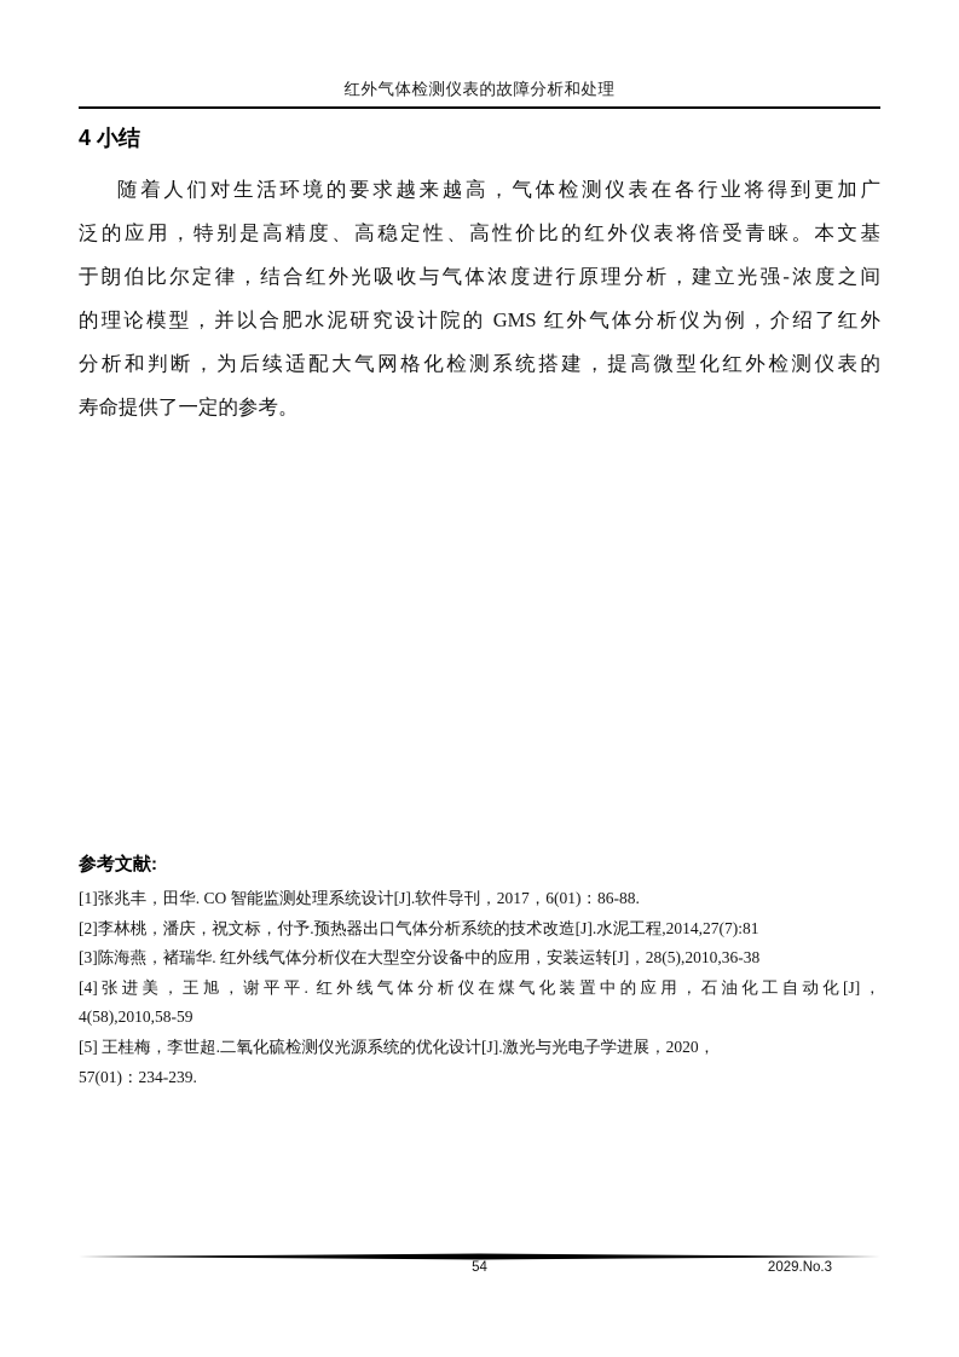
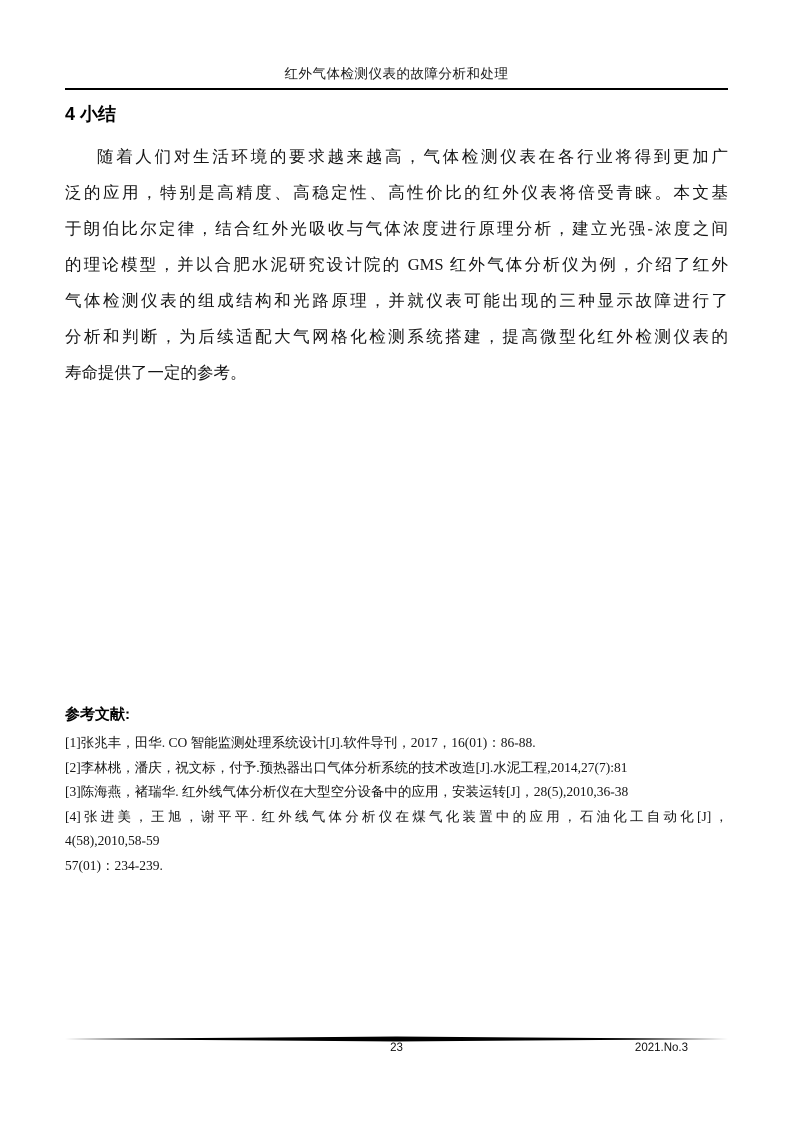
  红外气体检测仪表的故障分析和处理
  4 小结
  随着人们对生活环境的要求越来越高，气体检测仪表在各行业将得到更加广
  泛的应用，特别是高精度、高稳定性、高性价比的红外仪表将倍受青睐。本文基
  于朗伯比尔定律，结合红外光吸收与气体浓度进行原理分析，建立光强-浓度之间
  的理论模型，并以合肥水泥研究设计院的 GMS 红外气体分析仪为例，介绍了红外
+ 气体检测仪表的组成结构和光路原理，并就仪表可能出现的三种显示故障进行了
  分析和判断，为后续适配大气网格化检测系统搭建，提高微型化红外检测仪表的
  寿命提供了一定的参考。
  参考文献:
- [1]张兆丰，田华. CO 智能监测处理系统设计[J].软件导刊，2017，6(01)：86-88.
+ [1]张兆丰，田华. CO 智能监测处理系统设计[J].软件导刊，2017，16(01)：86-88.
  [2]李林桃，潘庆，祝文标，付予.预热器出口气体分析系统的技术改造[J].水泥工程,2014,27(7):81
  [3]陈海燕，褚瑞华. 红外线气体分析仪在大型空分设备中的应用，安装运转[J]，28(5),2010,36-38
  [4]张进美，王旭，谢平平. 红外线气体分析仪在煤气化装置中的应用，石油化工自动化[J]，
  4(58),2010,58-59
- [5] 王桂梅，李世超.二氧化硫检测仪光源系统的优化设计[J].激光与光电子学进展，2020，
  57(01)：234-239.
- 54
+ 23
- 2029.No.3
+ 2021.No.3
